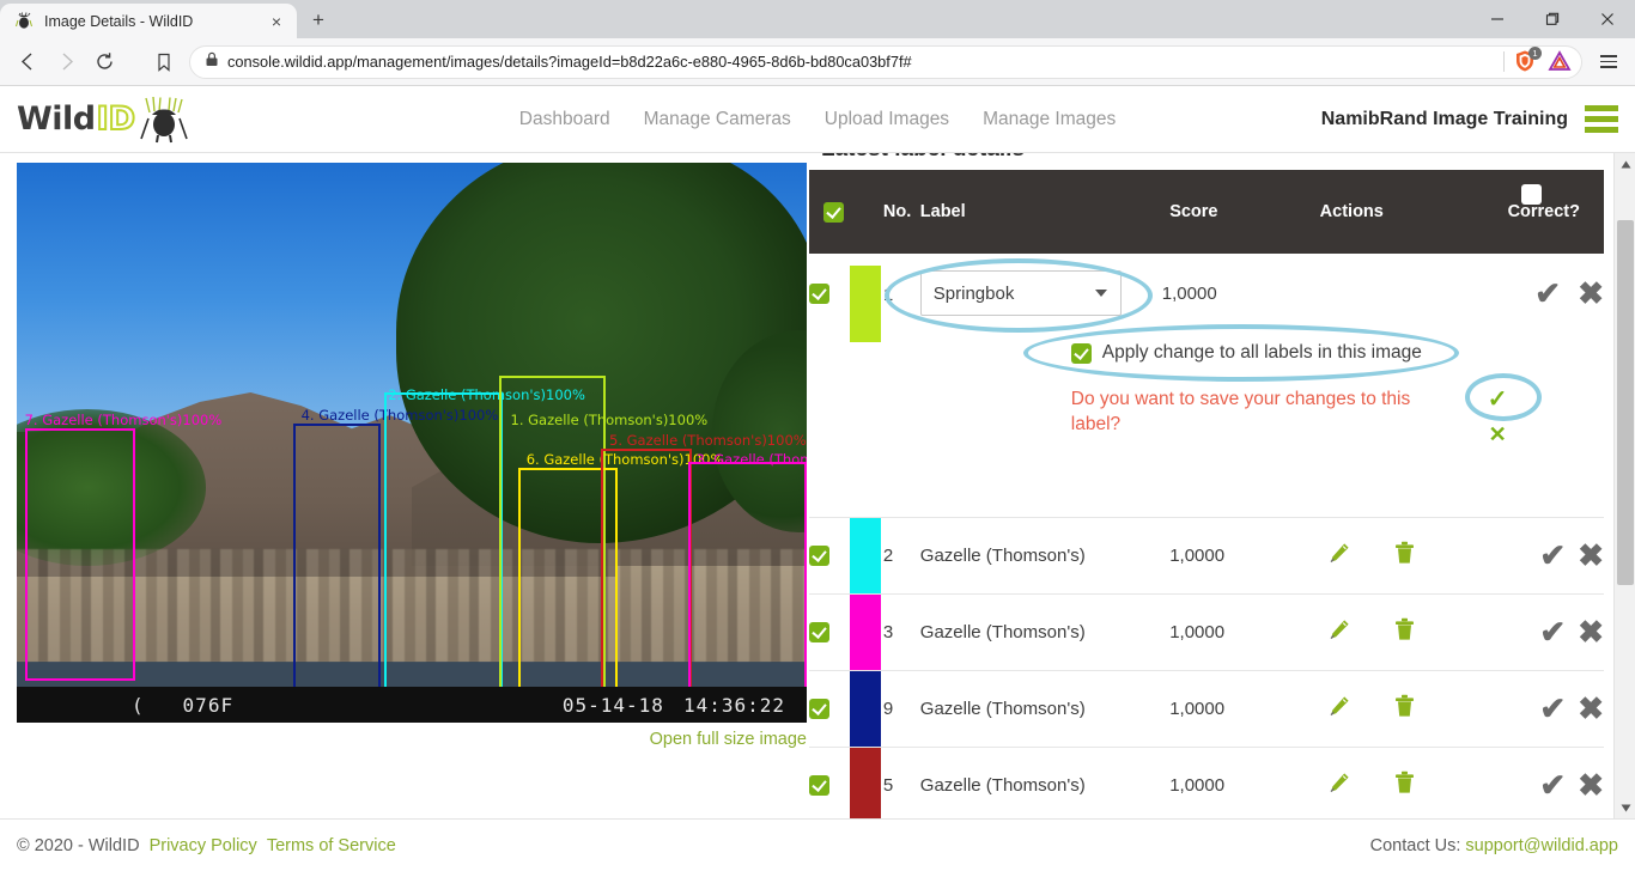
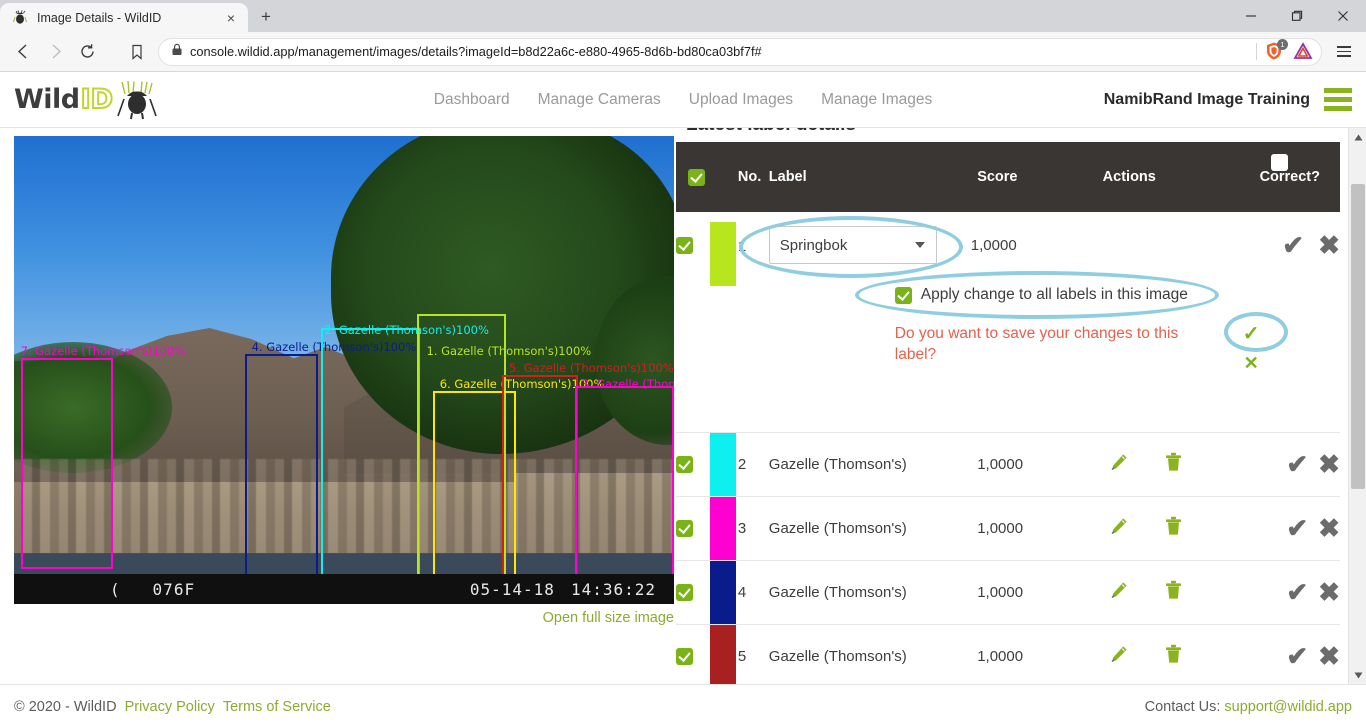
  Image Details - WildID
  ×
  +
  console.wildid.app/management/images/details?imageId=b8d22a6c-e880-4965-8d6b-bd80ca03bf7f#
  1
  Wild
  ID
  Dashboard
  Manage Cameras
  Upload Images
  Manage Images
  NamibRand Image Training
  7. Gazelle (Thomson's)100%
  4. Gazelle (Thomson's)100%
  2. Gazelle (Thomson's)100%
  1. Gazelle (Thomson's)100%
  6. Gazelle (Thomson's)100%
  5. Gazelle (Thomson's)100%
  ( 076F
  05-14-18
  14:36:22
  Open full size image
  		No.	Label	Score	Actions	Correct?
  		1	Springbok 1,0000 Apply change to all labels in this image Do you want to save your changes to this label? ✓ ✕	✔ ✖
  		2	Gazelle (Thomson's)	1,0000		✔ ✖
  		3	Gazelle (Thomson's)	1,0000		✔ ✖
- 		9	Gazelle (Thomson's)	1,0000		✔ ✖
+ 		4	Gazelle (Thomson's)	1,0000		✔ ✖
  		5	Gazelle (Thomson's)	1,0000		✔ ✖
  © 2020 - WildID
  Privacy Policy
  Terms of Service
  Contact Us: support@wildid.app
